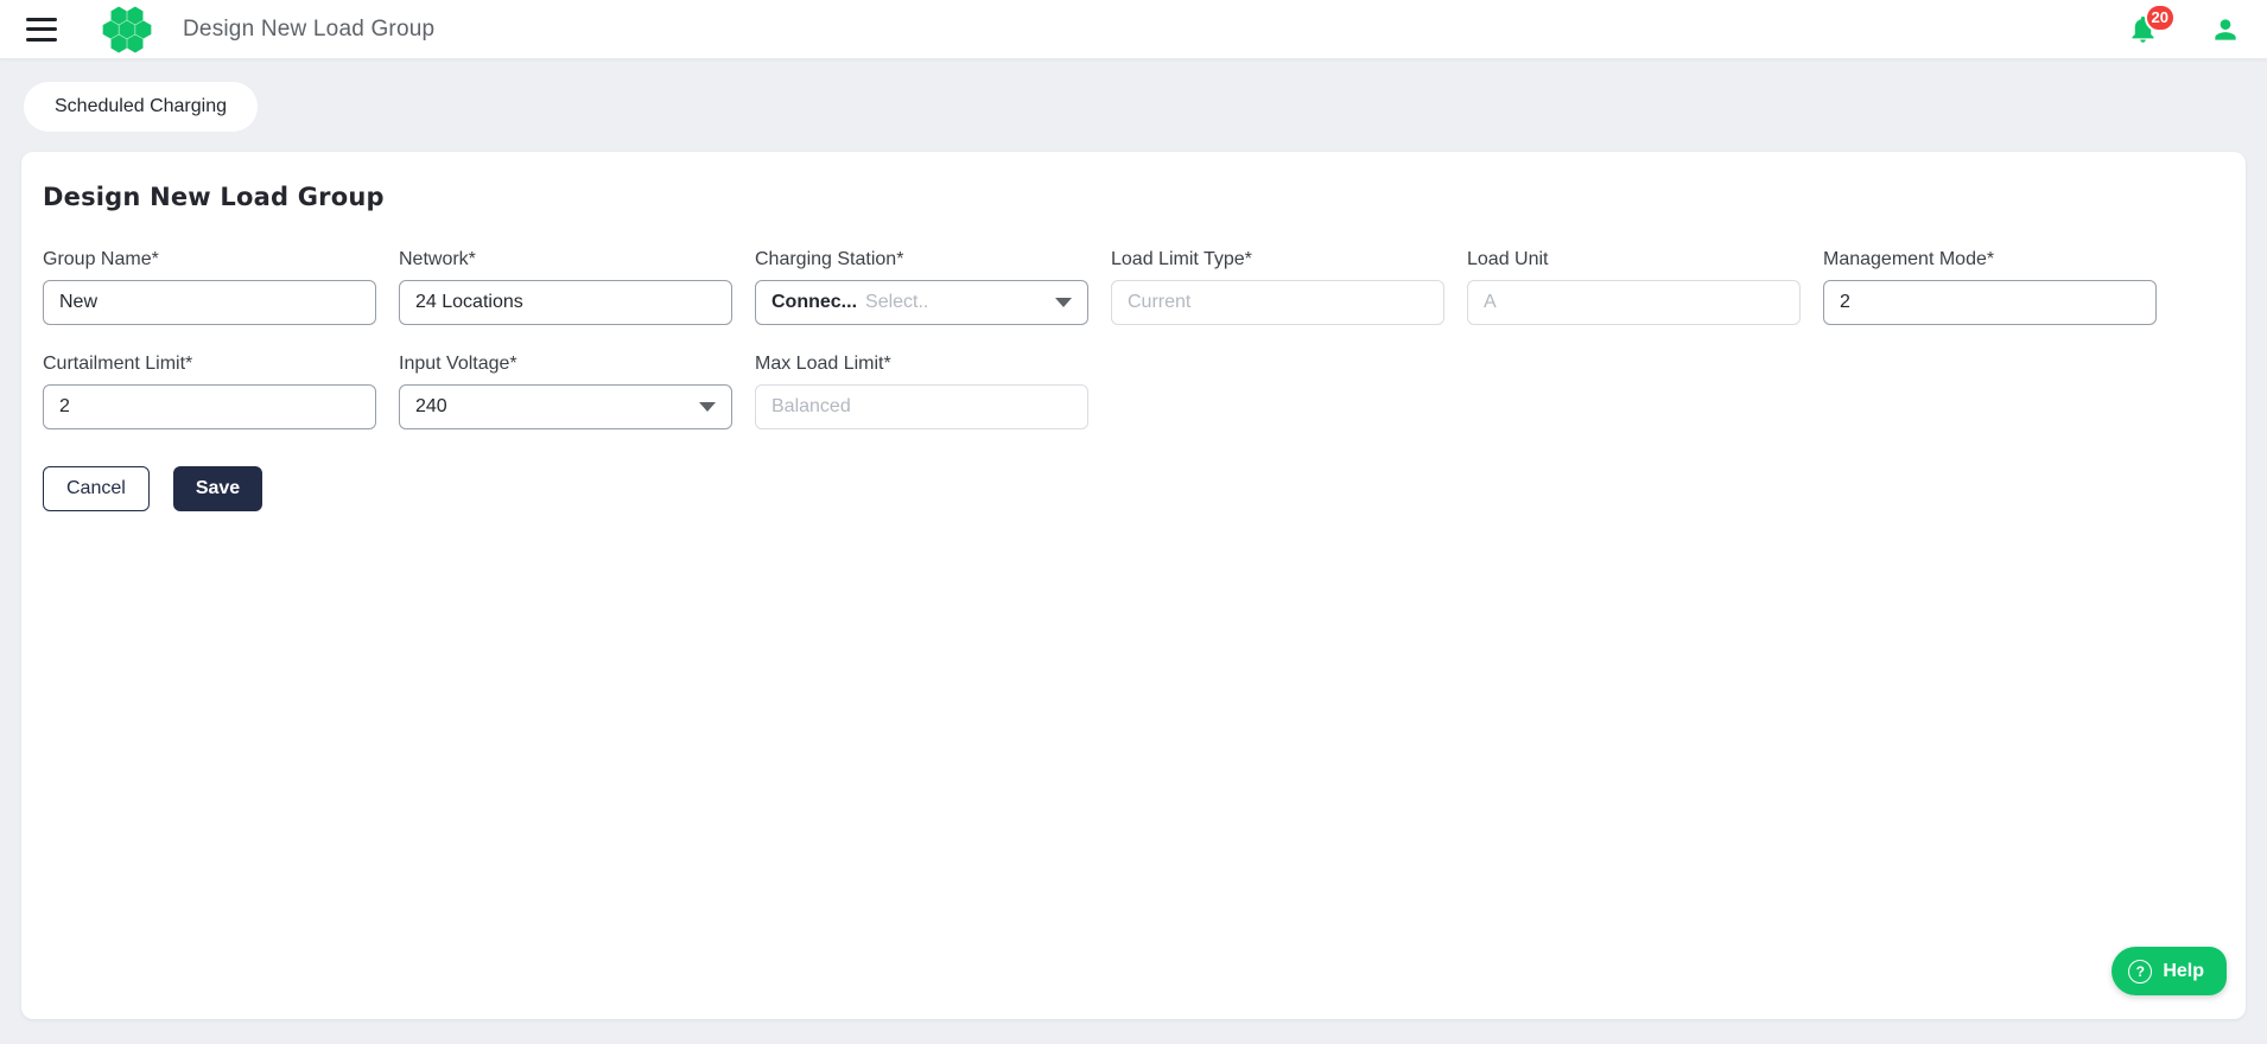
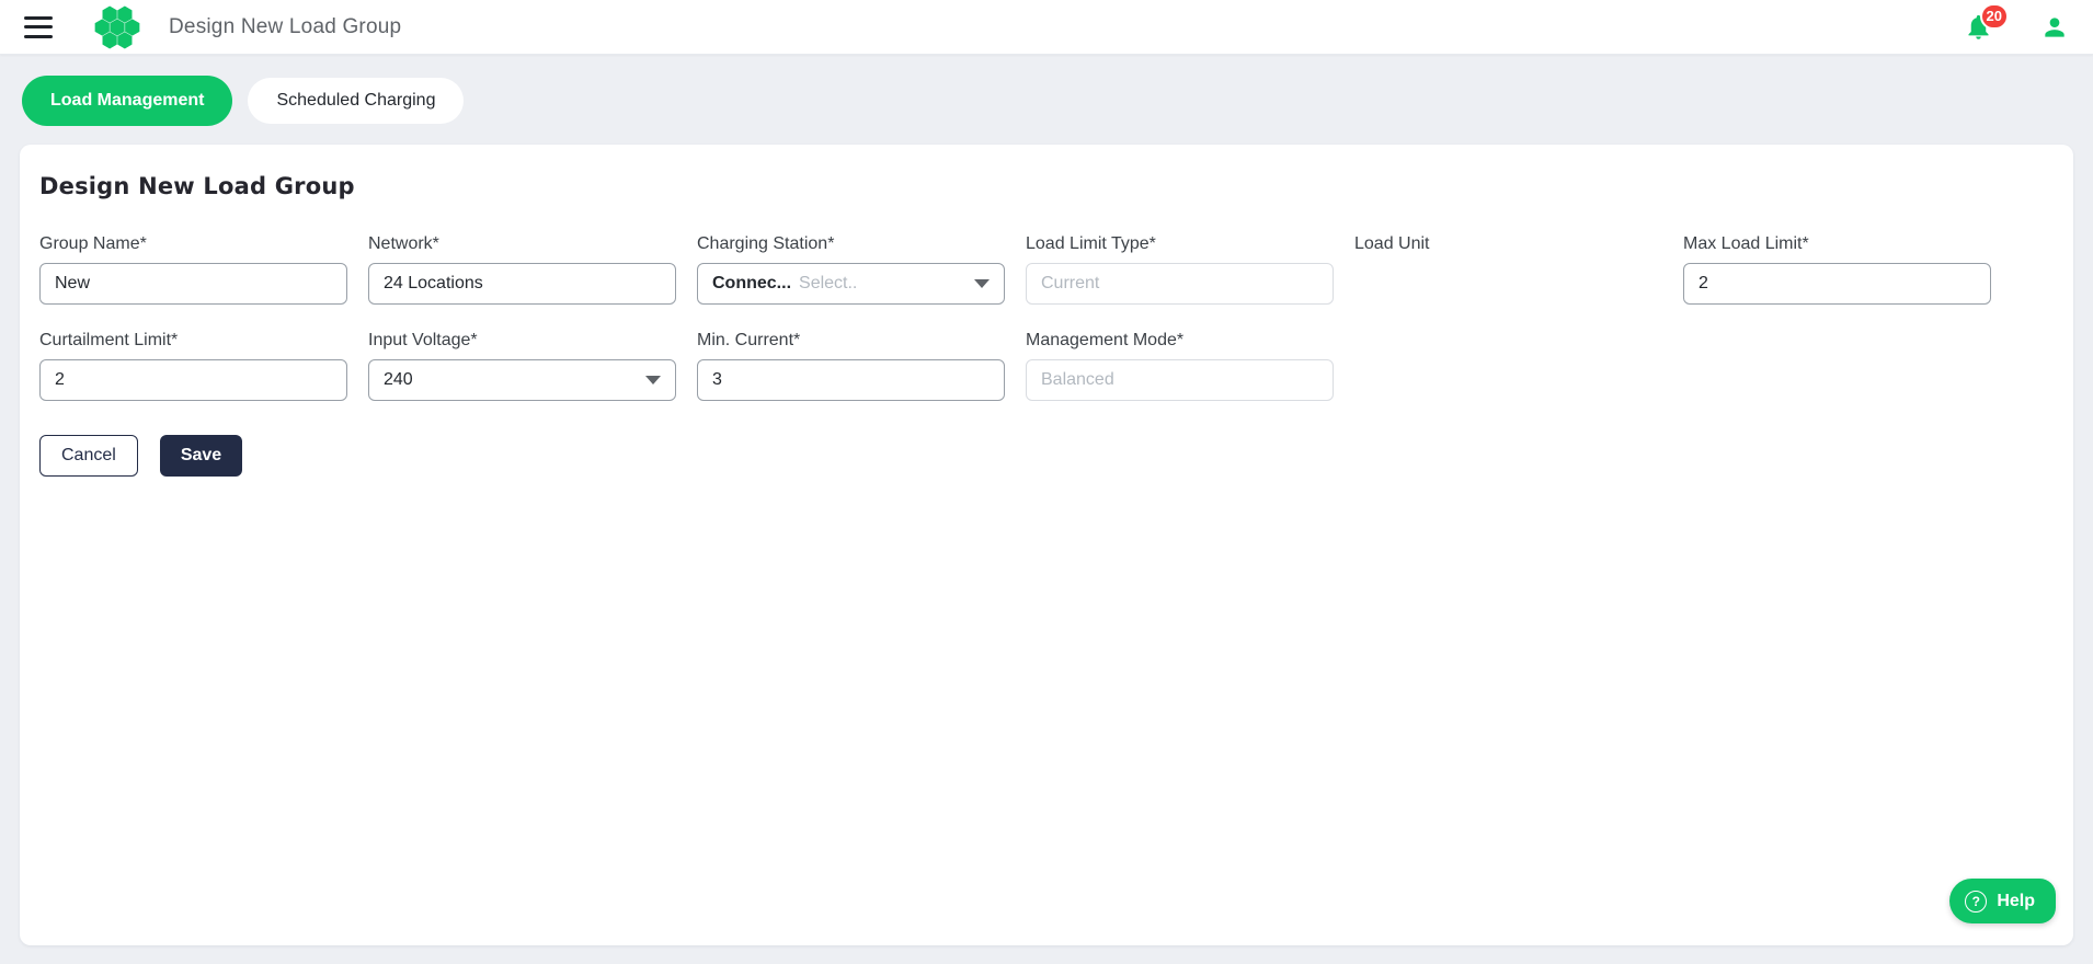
  Design New Load Group
  20
+ Load Management
  Scheduled Charging
  Design New Load Group
  Group Name*
  New
  Network*
  24 Locations
  Charging Station*
  Connec...
  Select..
  Load Limit Type*
  Current
  Load Unit
- A
- Management Mode*
+ Max Load Limit*
  2
  Curtailment Limit*
  2
  Input Voltage*
  240
+ Min. Current*
+ 3
- Max Load Limit*
+ Management Mode*
  Balanced
  Cancel
  Save
  ?
  Help
